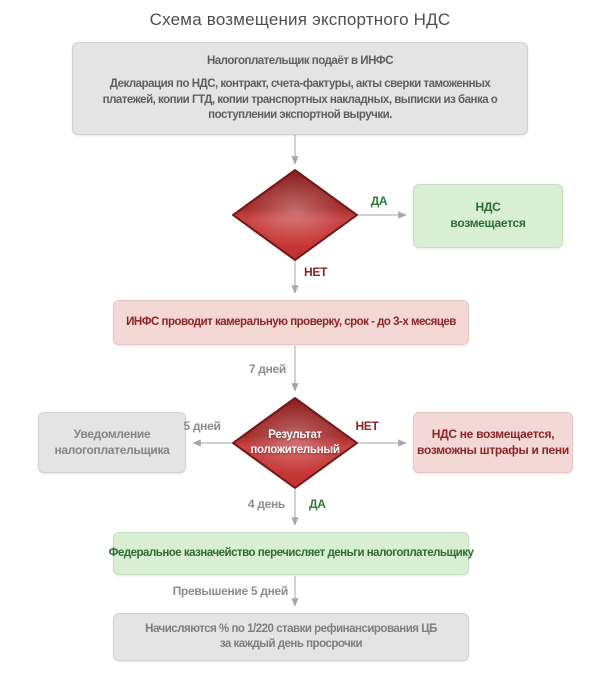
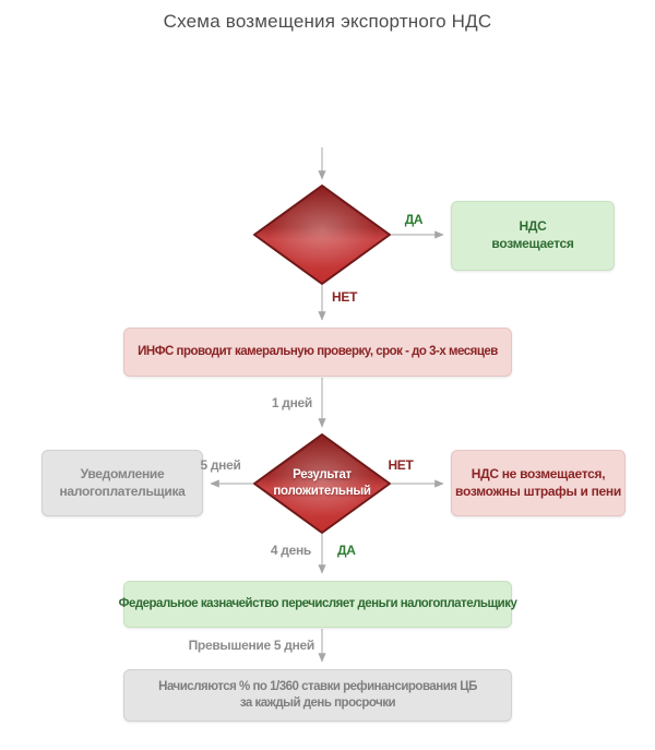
  Схема возмещения экспортного НДС
- Налогоплательщик подаёт в ИНФС
- Декларация по НДС, контракт, счета-фактуры, акты сверки таможенных платежей, копии ГТД, копии транспортных накладных, выписки из банка о поступлении экспортной выручки.
  НДС
  возмещается
  ИНФС проводит камеральную проверку, срок - до 3-х месяцев
  Уведомление
  налогоплательщика
  НДС не возмещается,
  возможны штрафы и пени
  Федеральное казначейство перечисляет деньги налогоплательщику
- Начисляются % по 1/220 ставки рефинансирования ЦБ
+ Начисляются % по 1/360 ставки рефинансирования ЦБ
  за каждый день просрочки
  Результат
  положительный
  ДА
  НЕТ
- 7 дней
+ 1 дней
  5 дней
  НЕТ
  4 день
  ДА
  Превышение 5 дней
